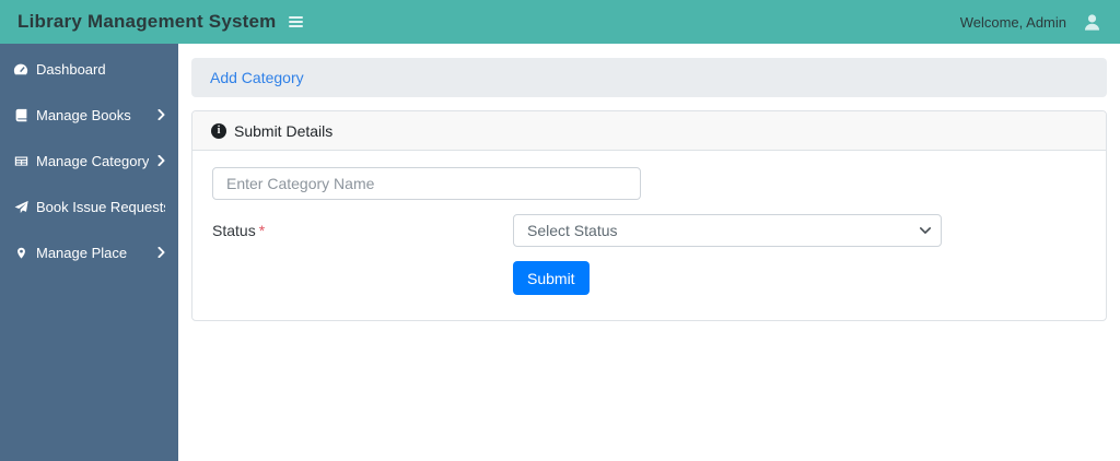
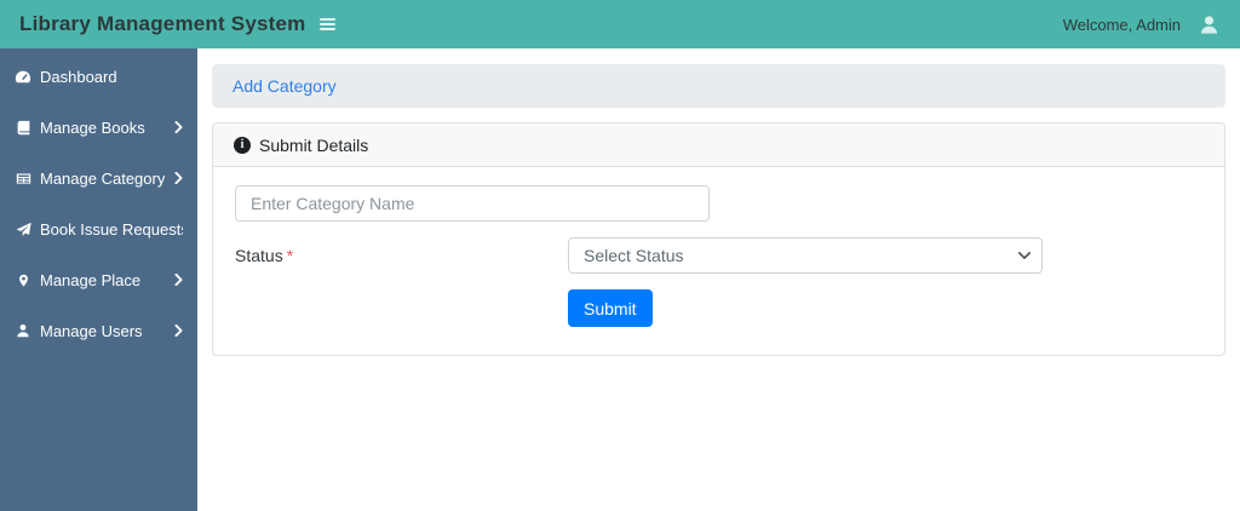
  Library Management System
  Welcome, Admin
  Dashboard
  Manage Books
  Manage Category
  Book Issue Request
  Manage Place
+ Manage Users
  Add Category
  Submit Details
  Enter Category Name
  Status *
  Select Status
  Submit
